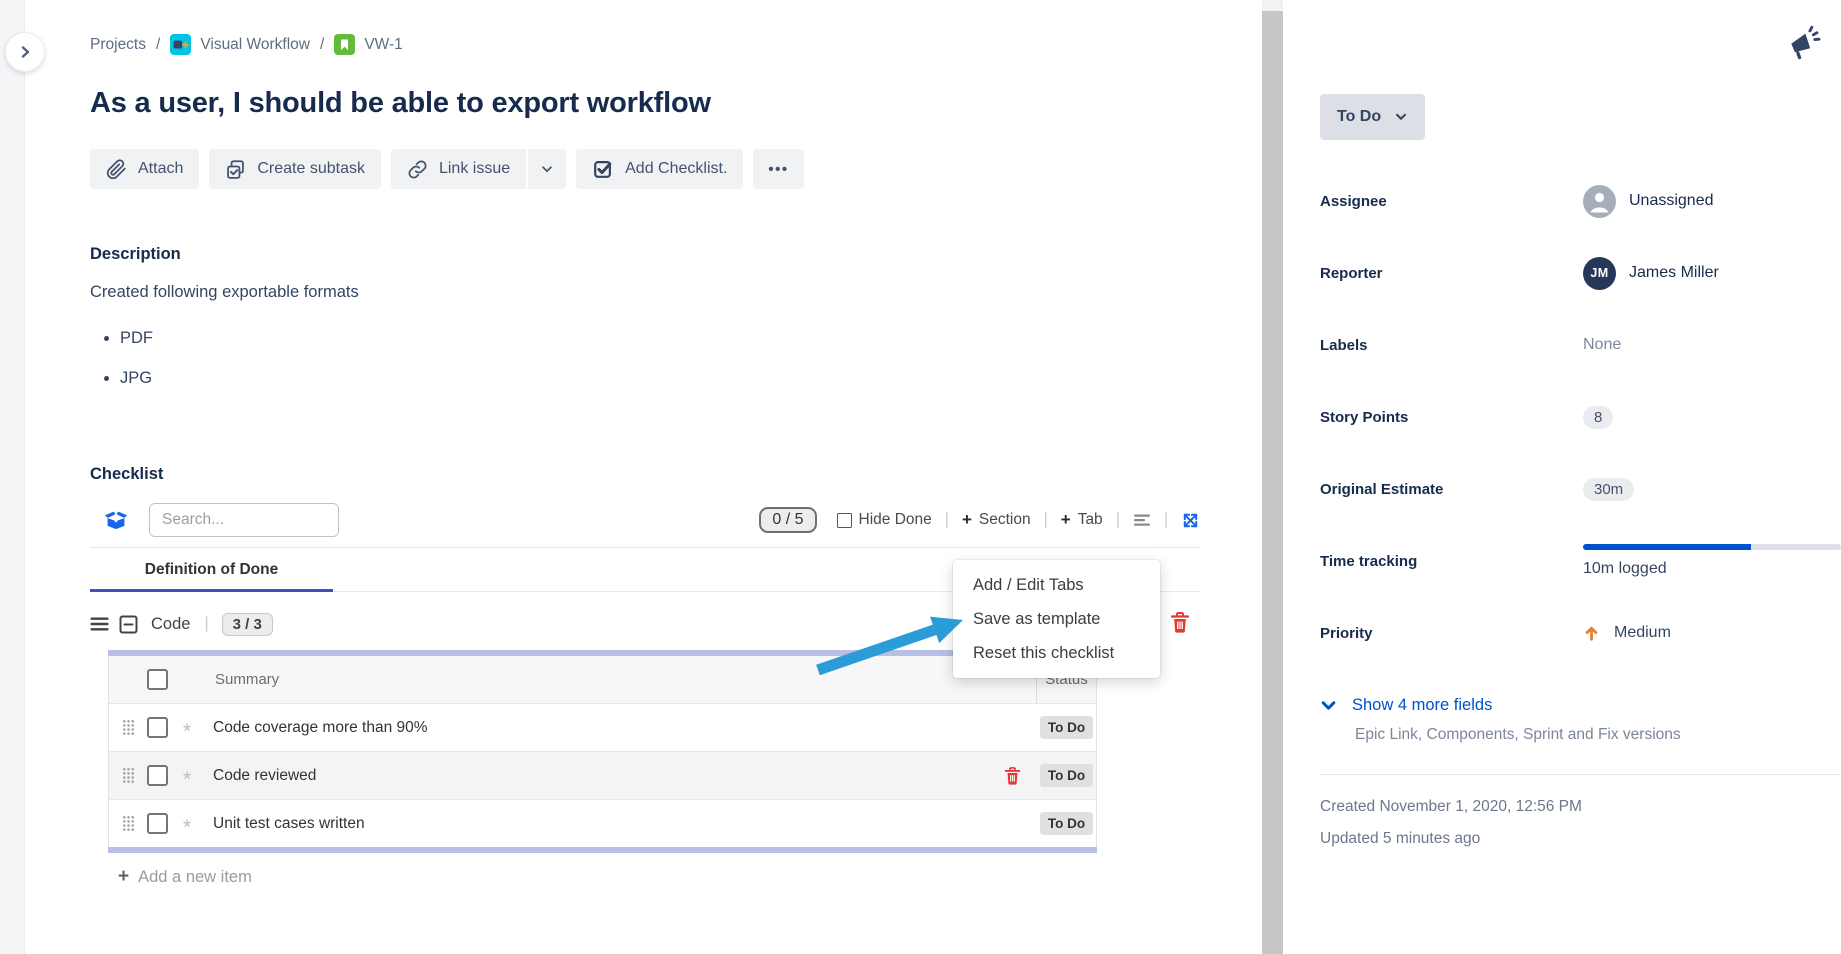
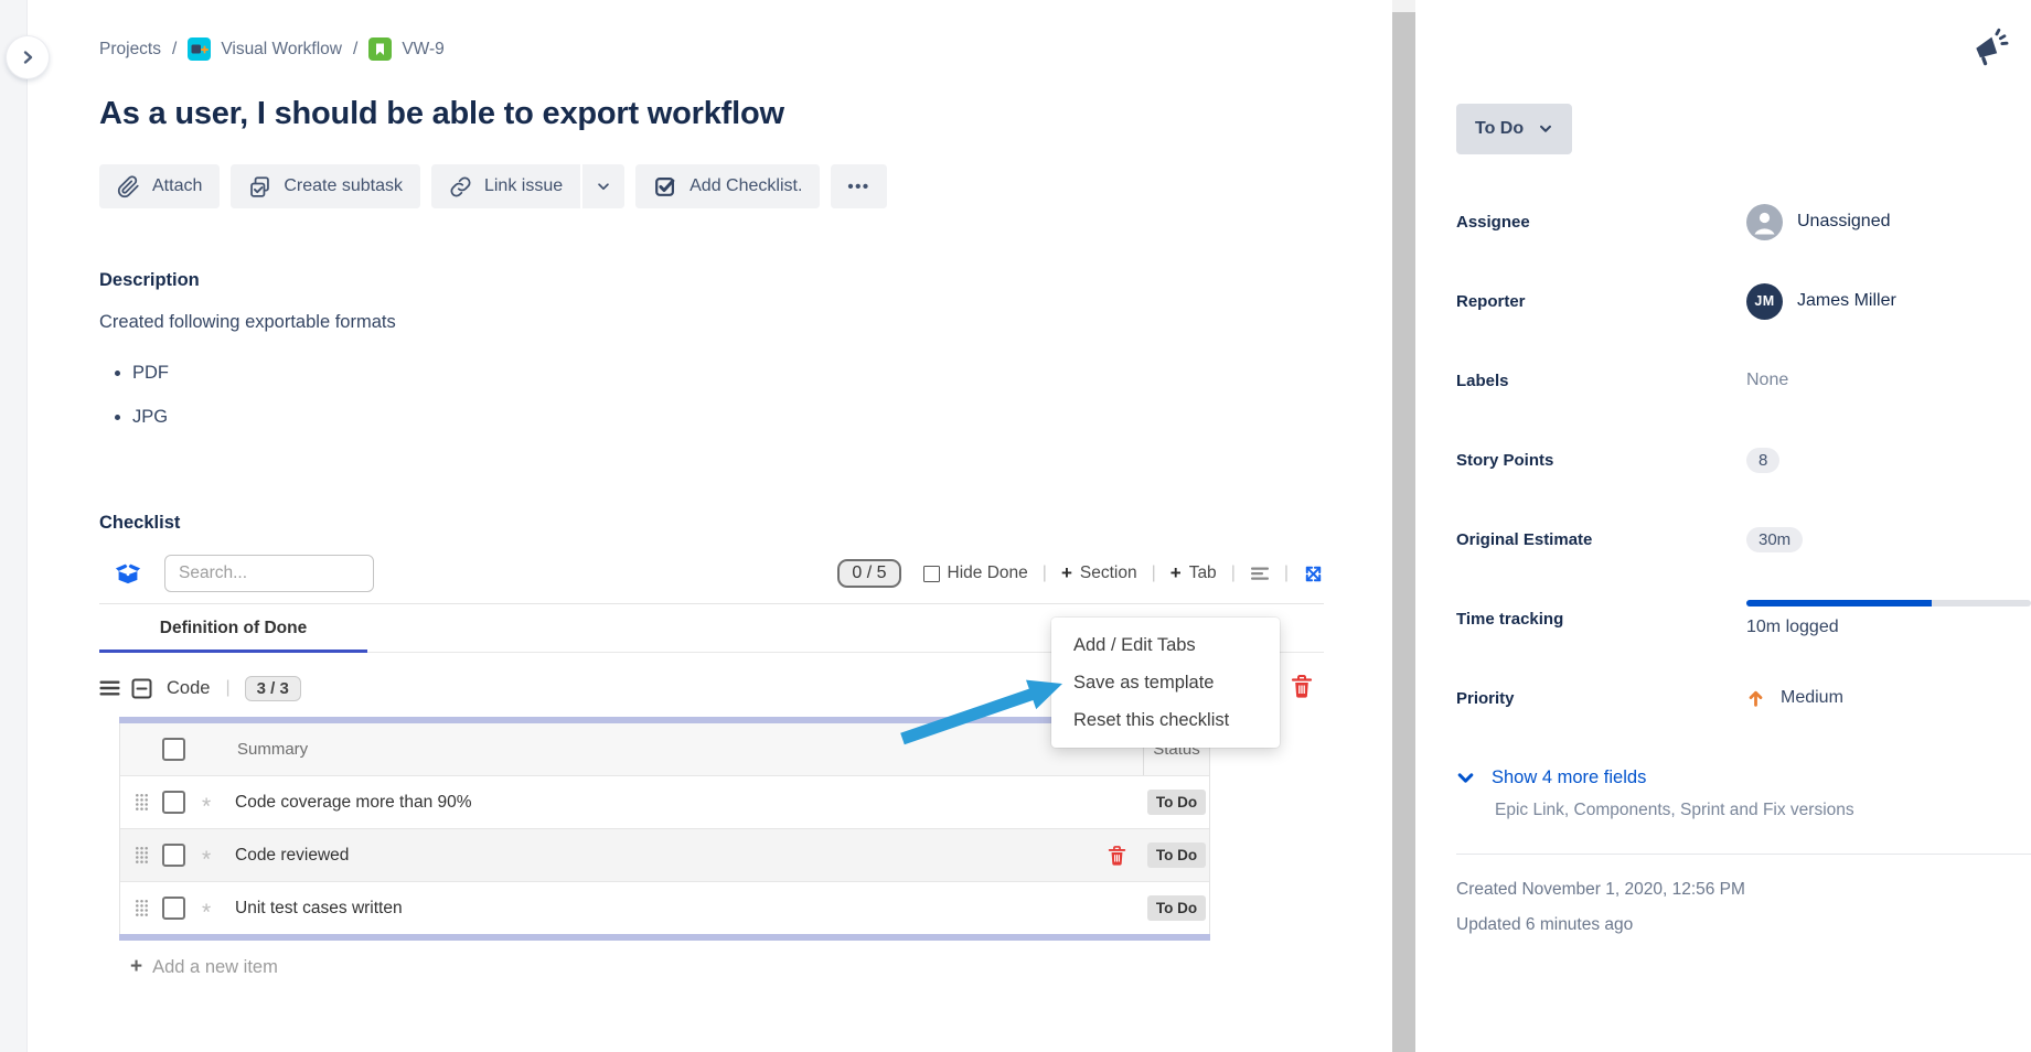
  Projects
  /
  Visual Workflow
  /
- VW-1
+ VW-9
  As a user, I should be able to export workflow
  Attach
  Create subtask
  Link issue
  Add Checklist.
  •••
  Description
  Created following exportable formats
  PDF
  JPG
  Checklist
  Search...
  0 / 5
  Hide Done
  |
  +
  Section
  |
  +
  Tab
  |
  |
  Definition of Done
  Code
  |
  3 / 3
  Summary
  Status
  *
  Code coverage more than 90%
  To Do
  *
  Code reviewed
  To Do
  *
  Unit test cases written
  To Do
  +
  Add a new item
  Add / Edit Tabs
  Save as template
  Reset this checklist
  To Do
  Assignee
  Unassigned
  Reporter
  JM
  James Miller
  Labels
  None
  Story Points
  8
  Original Estimate
  30m
  Time tracking
  10m logged
  Priority
  Medium
  Show 4 more fields
  Epic Link, Components, Sprint and Fix versions
  Created November 1, 2020, 12:56 PM
- Updated 5 minutes ago
+ Updated 6 minutes ago
